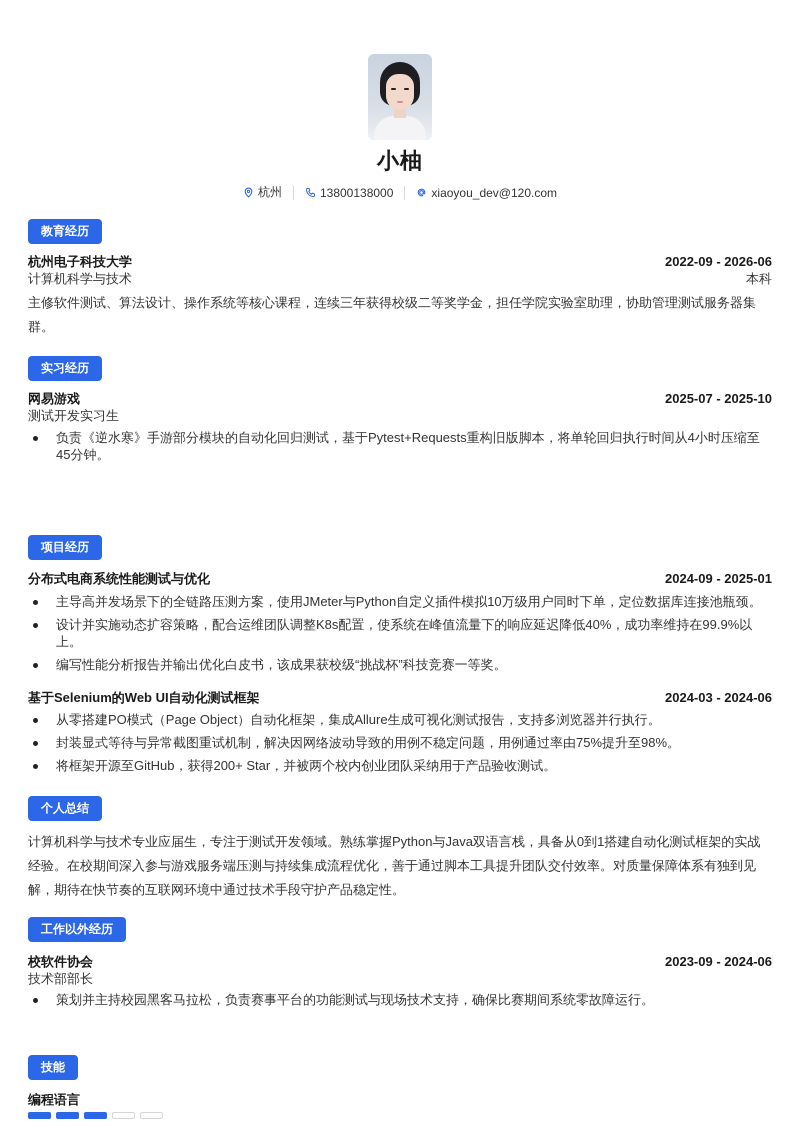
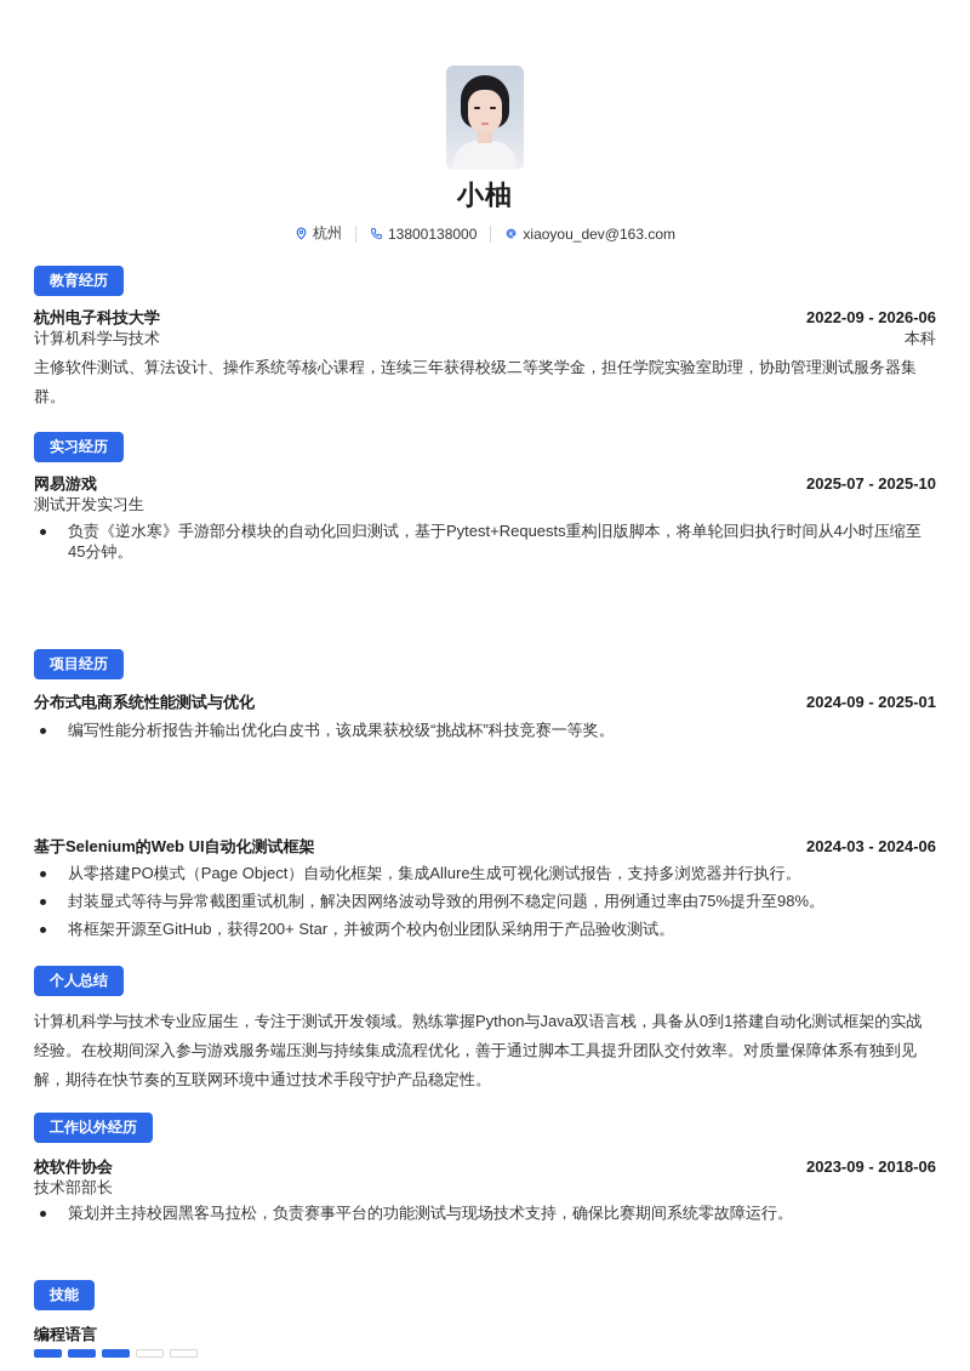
  小柚
  杭州
  13800138000
- xiaoyou_dev@120.com
+ xiaoyou_dev@163.com
  教育经历
  杭州电子科技大学
  2022-09 - 2026-06
  计算机科学与技术
  本科
  主修软件测试、算法设计、操作系统等核心课程，连续三年获得校级二等奖学金，担任学院实验室助理，协助管理测试服务器集群。
  实习经历
  网易游戏
  2025-07 - 2025-10
  测试开发实习生
  负责《逆水寒》手游部分模块的自动化回归测试，基于Pytest+Requests重构旧版脚本，将单轮回归执行时间从4小时压缩至45分钟。
  项目经历
  分布式电商系统性能测试与优化
  2024-09 - 2025-01
- 主导高并发场景下的全链路压测方案，使用JMeter与Python自定义插件模拟10万级用户同时下单，定位数据库连接池瓶颈。
- 设计并实施动态扩容策略，配合运维团队调整K8s配置，使系统在峰值流量下的响应延迟降低40%，成功率维持在99.9%以上。
  编写性能分析报告并输出优化白皮书，该成果获校级“挑战杯”科技竞赛一等奖。
  基于Selenium的Web UI自动化测试框架
  2024-03 - 2024-06
  从零搭建PO模式（Page Object）自动化框架，集成Allure生成可视化测试报告，支持多浏览器并行执行。
  封装显式等待与异常截图重试机制，解决因网络波动导致的用例不稳定问题，用例通过率由75%提升至98%。
  将框架开源至GitHub，获得200+ Star，并被两个校内创业团队采纳用于产品验收测试。
  个人总结
  计算机科学与技术专业应届生，专注于测试开发领域。熟练掌握Python与Java双语言栈，具备从0到1搭建自动化测试框架的实战经验。在校期间深入参与游戏服务端压测与持续集成流程优化，善于通过脚本工具提升团队交付效率。对质量保障体系有独到见解，期待在快节奏的互联网环境中通过技术手段守护产品稳定性。
  工作以外经历
  校软件协会
- 2023-09 - 2024-06
+ 2023-09 - 2018-06
  技术部部长
  策划并主持校园黑客马拉松，负责赛事平台的功能测试与现场技术支持，确保比赛期间系统零故障运行。
  技能
  编程语言
